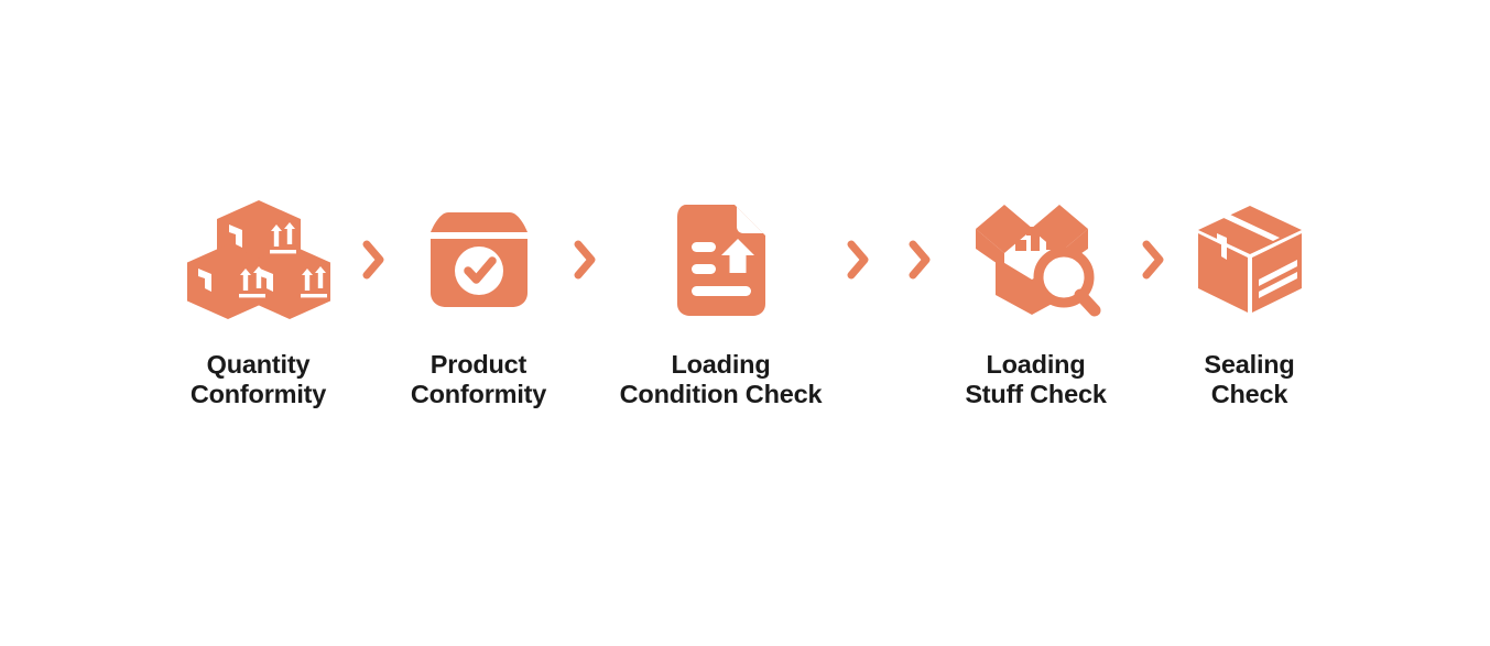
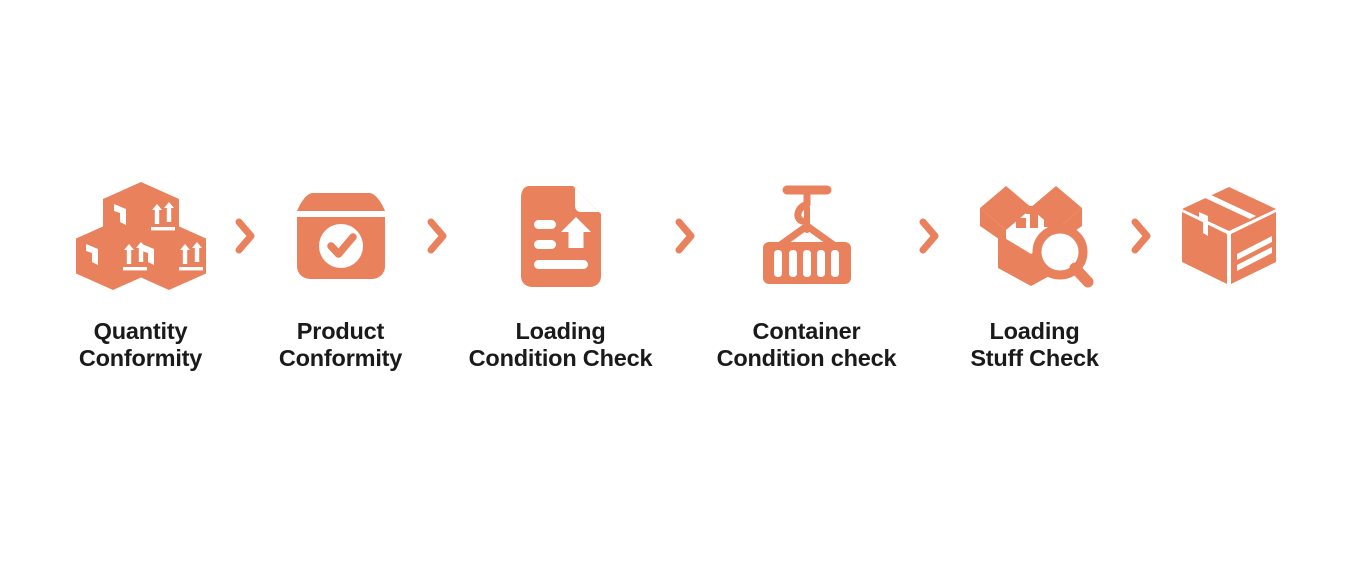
  Quantity
  Conformity
  Product
  Conformity
  Loading
  Condition Check
+ Container
+ Condition check
  Loading
  Stuff Check
- Sealing
- Check
